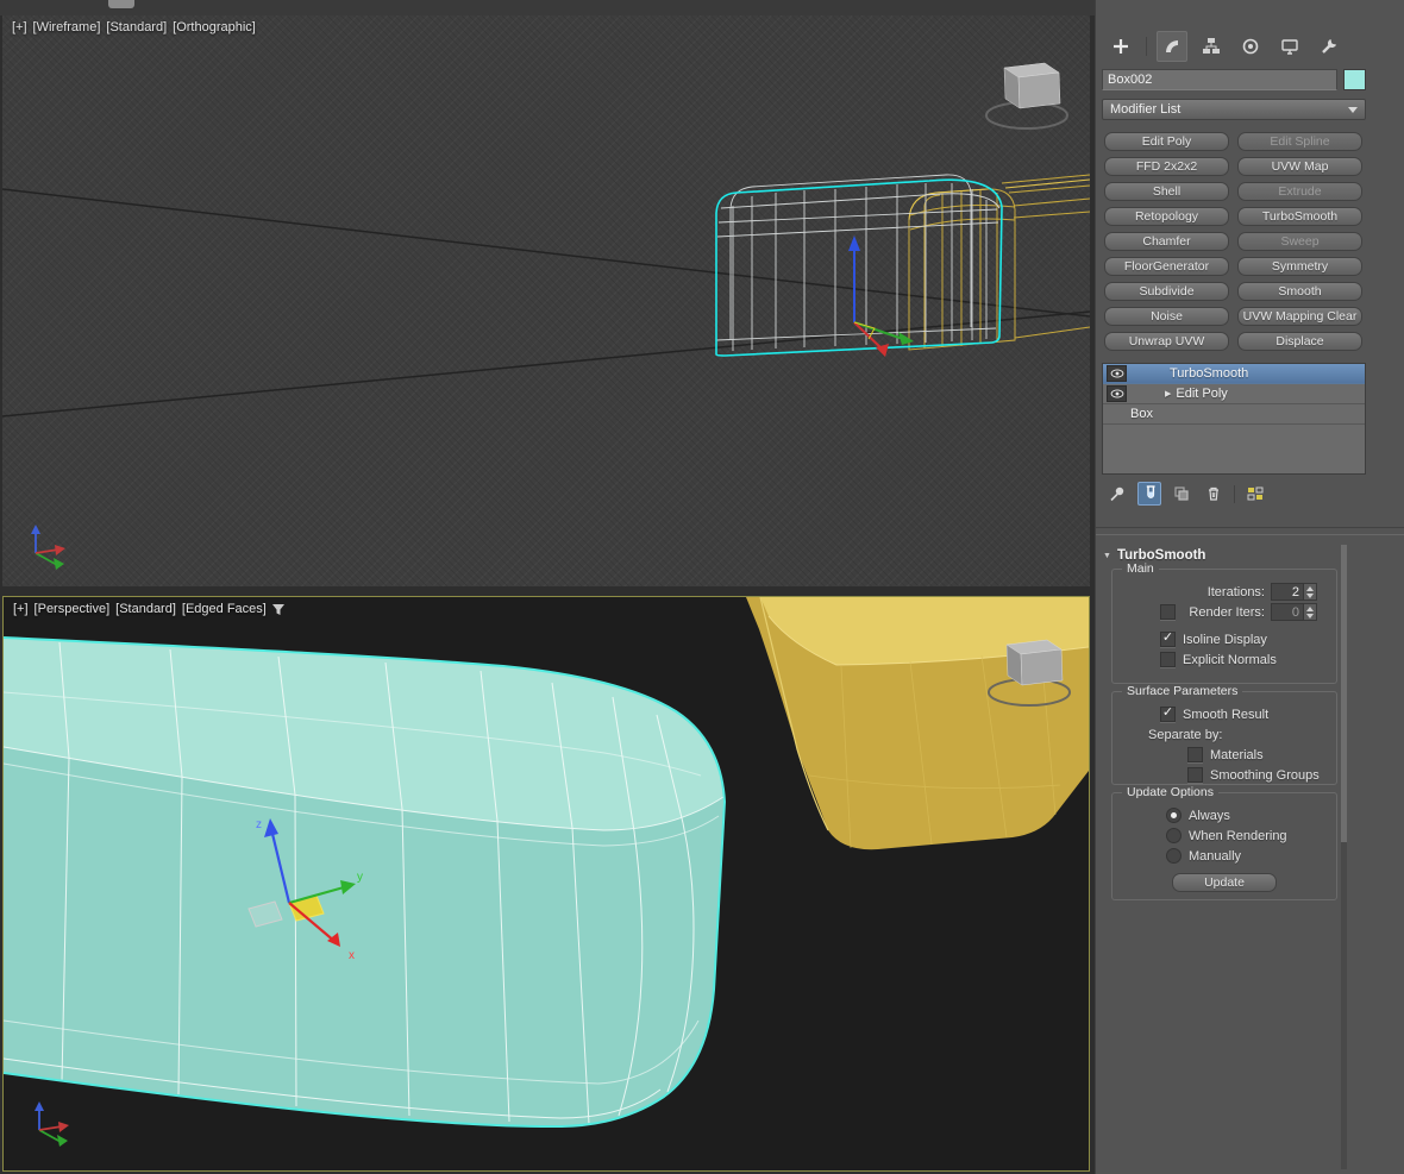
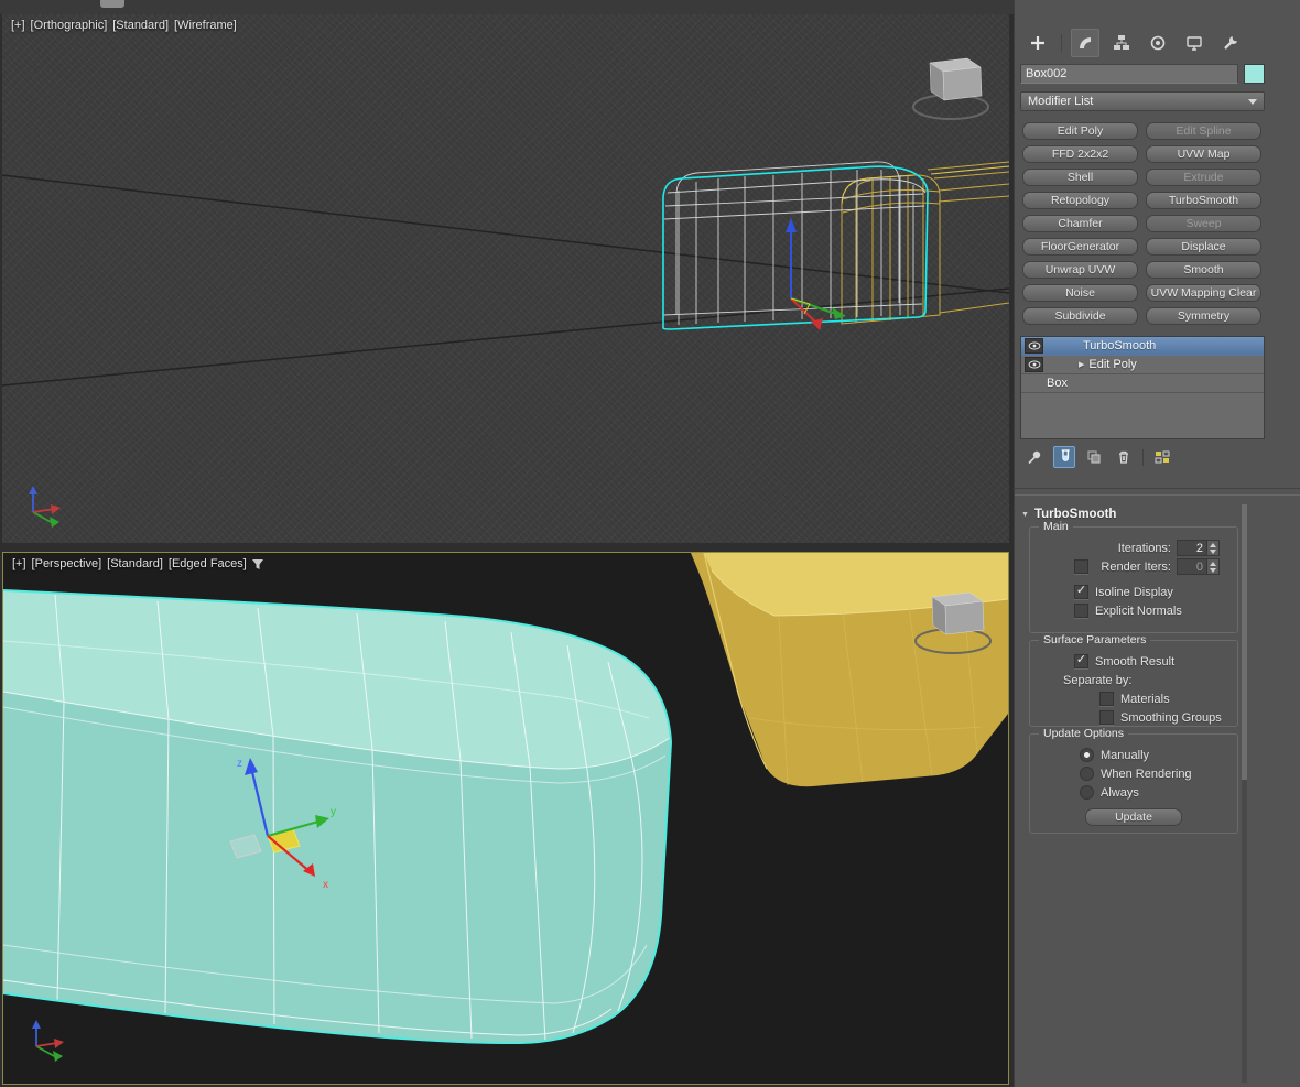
  [+]
- [Wireframe]
+ [Orthographic]
  [Standard]
- [Orthographic]
+ [Wireframe]
  [+]
  [Perspective]
  [Standard]
  [Edged Faces]
  z
  y
  x
  Box002
  Modifier List
  Edit Poly
  Edit Spline
  FFD 2x2x2
  UVW Map
  Shell
  Extrude
  Retopology
  TurboSmooth
  Chamfer
  Sweep
  FloorGenerator
- Symmetry
+ Displace
- Subdivide
+ Unwrap UVW
  Smooth
  Noise
  UVW Mapping Clear
- Unwrap UVW
+ Subdivide
- Displace
+ Symmetry
  TurboSmooth
  Edit Poly
  Box
  TurboSmooth
  Main
  Iterations:
  2
  Render Iters:
  0
  ✓
  Isoline Display
  Explicit Normals
  Surface Parameters
  ✓
  Smooth Result
  Separate by:
  Materials
  Smoothing Groups
  Update Options
- Always
+ Manually
  When Rendering
- Manually
+ Always
  Update
